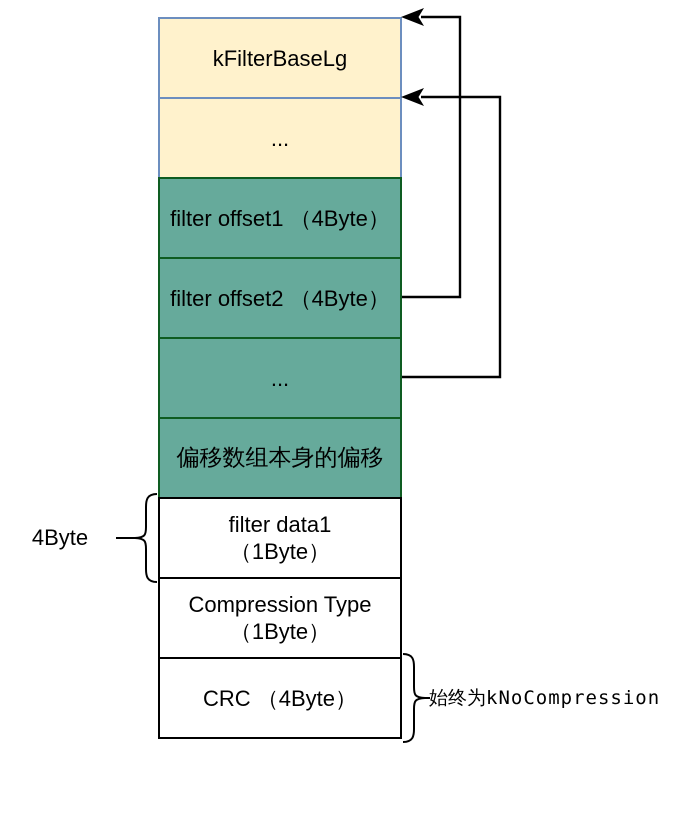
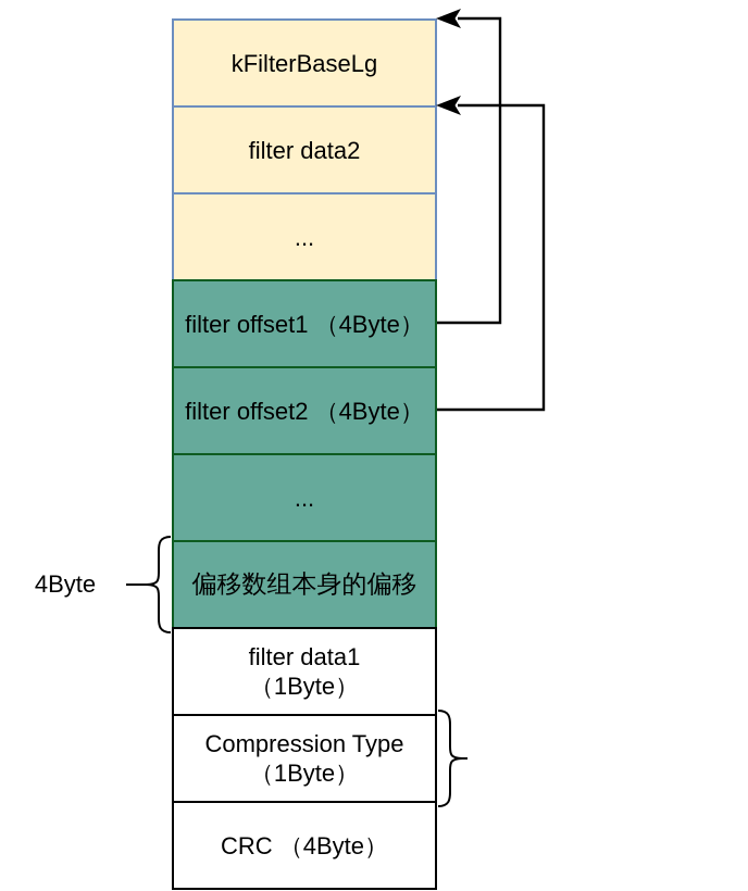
  kFilterBaseLg
+ filter data2
  ...
  filter offset1 （4Byte）
  filter offset2 （4Byte）
  ...
  偏移数组本身的偏移
  filter data1
  （1Byte）
  Compression Type
  （1Byte）
  CRC （4Byte）
  4Byte
- 始终为
- kNoCompression
